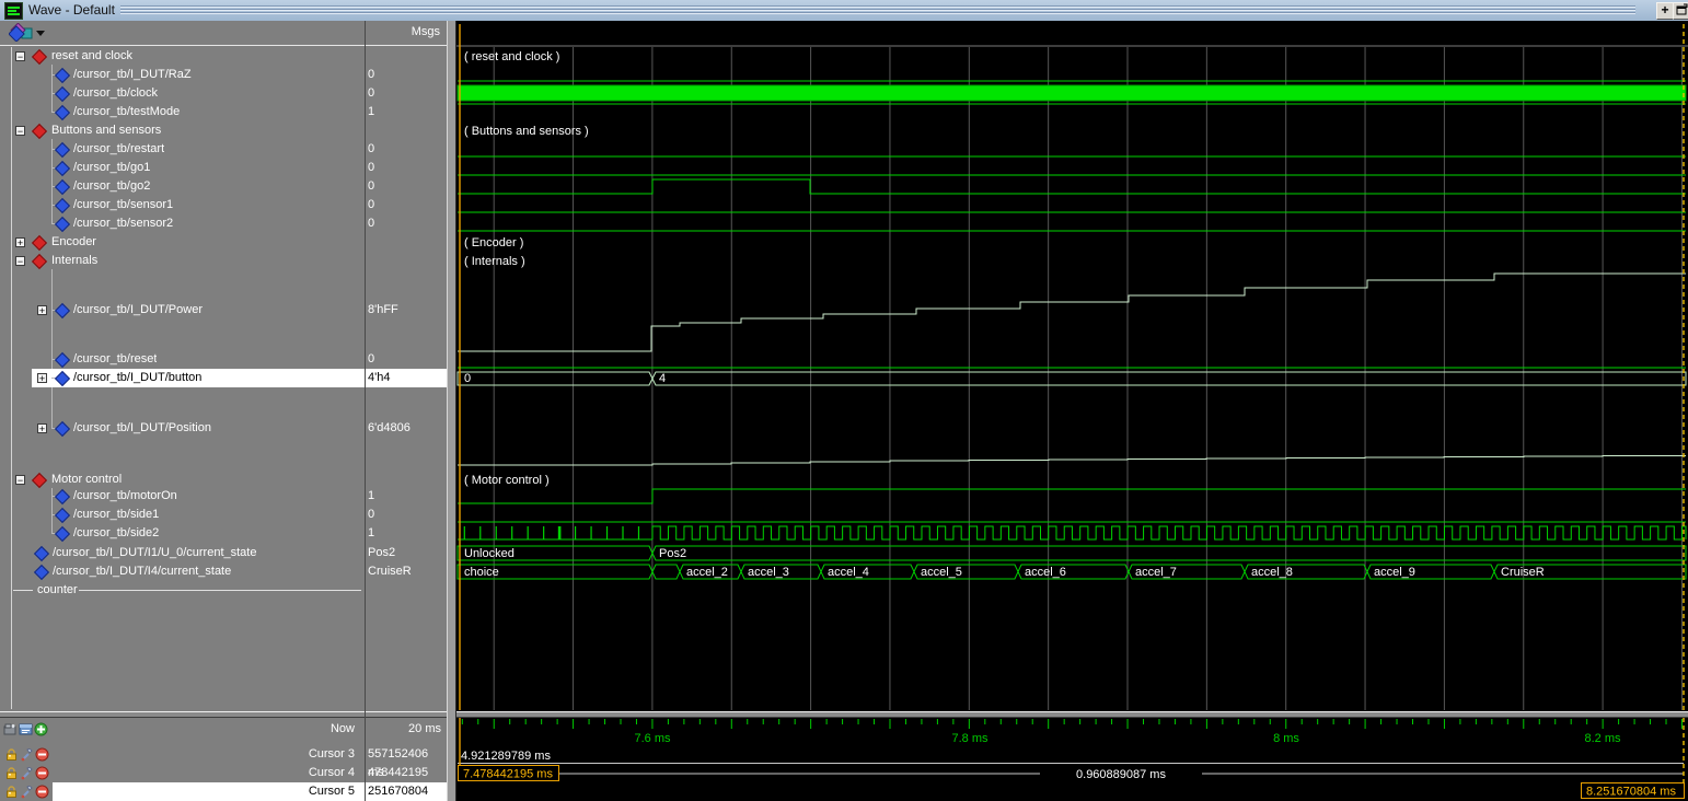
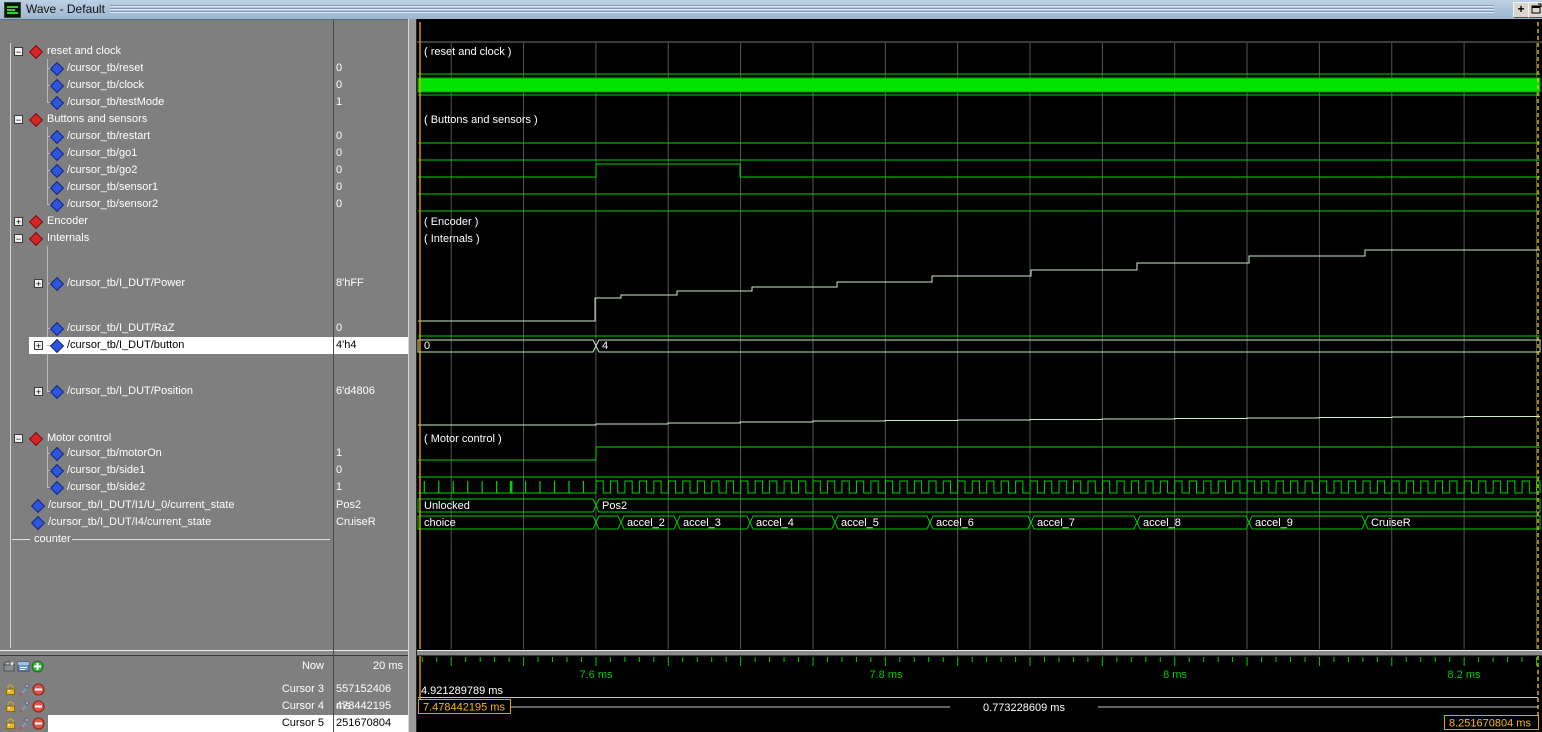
  Wave - Default
  +
- Msgs
  −
  reset and clock
- /cursor_tb/I_DUT/RaZ
+ /cursor_tb/reset
  0
  /cursor_tb/clock
  0
  /cursor_tb/testMode
  1
  −
  Buttons and sensors
  /cursor_tb/restart
  0
  /cursor_tb/go1
  0
  /cursor_tb/go2
  0
  /cursor_tb/sensor1
  0
  /cursor_tb/sensor2
  0
  +
  Encoder
  −
  Internals
  +
  /cursor_tb/I_DUT/Power
  8'hFF
- /cursor_tb/reset
+ /cursor_tb/I_DUT/RaZ
  0
  +
  /cursor_tb/I_DUT/button
  4'h4
  +
  /cursor_tb/I_DUT/Position
  6'd4806
  −
  Motor control
  /cursor_tb/motorOn
  1
  /cursor_tb/side1
  0
  /cursor_tb/side2
  1
  /cursor_tb/I_DUT/I1/U_0/current_state
  Pos2
  /cursor_tb/I_DUT/I4/current_state
  CruiseR
  counter
  0
  4
  Unlocked
  Pos2
  choice
  accel_2
  accel_3
  accel_4
  accel_5
  accel_6
  accel_7
  accel_8
  accel_9
  CruiseR
  ( reset and clock )
  ( Buttons and sensors )
  ( Encoder )
  ( Internals )
  ( Motor control )
  7.6 ms
  7.8 ms
  8 ms
  8.2 ms
  4.921289789 ms
  7.478442195 ms
- 0.960889087 ms
+ 0.773228609 ms
  8.251670804 ms
  Now
  20 ms
  Cursor 3
  557152406 ms
  Cursor 4
  478442195
  Cursor 5
  251670804
